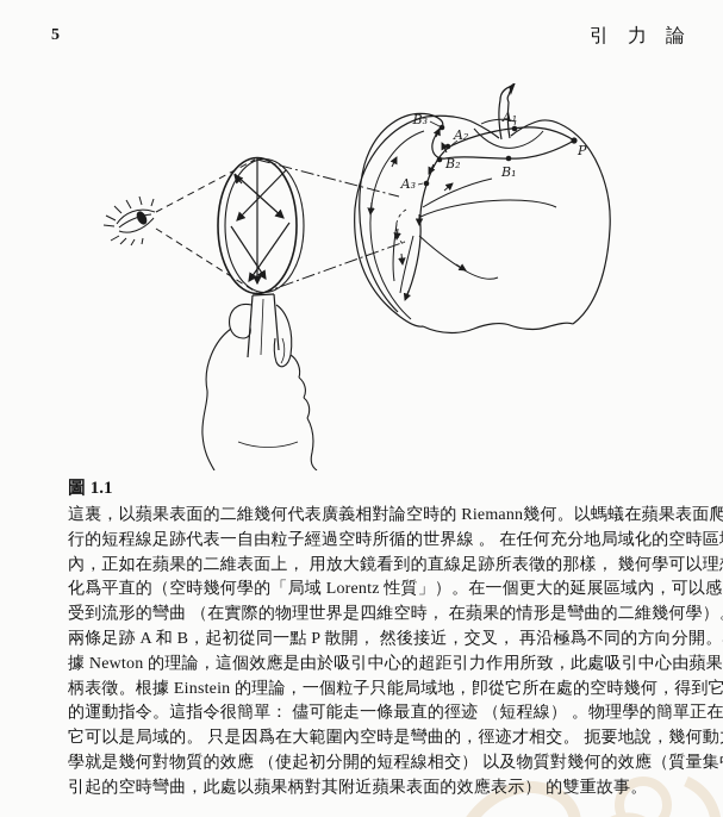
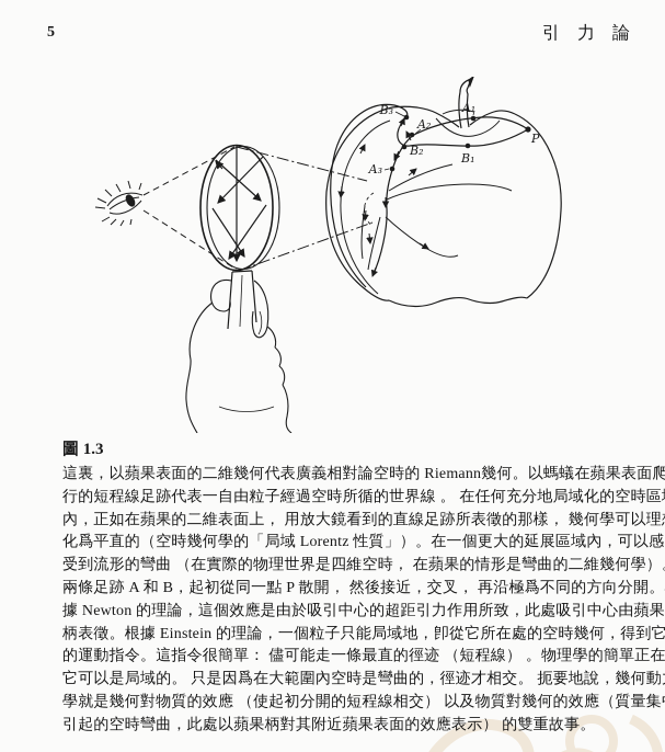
  5
  引 力 論
  A₁
  A₂
  A₃
  B₁
  B₂
  B₃
  P
- 圖 1.1
+ 圖 1.3
  這裏，以蘋果表面的二維幾何代表廣義相對論空時的 Riemann幾何。以螞蟻在蘋果表面爬
  行的短程線足跡代表一自由粒子經過空時所循的世界線 。 在任何充分地局域化的空時區
  內，正如在蘋果的二維表面上， 用放大鏡看到的直線足跡所表徵的那樣， 幾何學可以理
  化爲平直的（空時幾何學的「局域 Lorentz 性質」）。在一個更大的延展區域內，可以感
  受到流形的彎曲 （在實際的物理世界是四維空時， 在蘋果的情形是彎曲的二維幾何學）
  兩條足跡 A 和 B，起初從同一點 P 散開， 然後接近，交叉， 再沿極爲不同的方向分開。
  據 Newton 的理論，這個效應是由於吸引中心的超距引力作用所致，此處吸引中心由蘋果
  柄表徵。根據 Einstein 的理論，一個粒子只能局域地，卽從它所在處的空時幾何，得到它
  的運動指令。這指令很簡單： 儘可能走一條最直的徑迹 （短程線） 。物理學的簡單正在
  它可以是局域的。 只是因爲在大範圍內空時是彎曲的，徑迹才相交。 扼要地說，幾何動
  學就是幾何對物質的效應 （使起初分開的短程線相交） 以及物質對幾何的效應（質量集
  引起的空時彎曲，此處以蘋果柄對其附近蘋果表面的效應表示） 的雙重故事。
